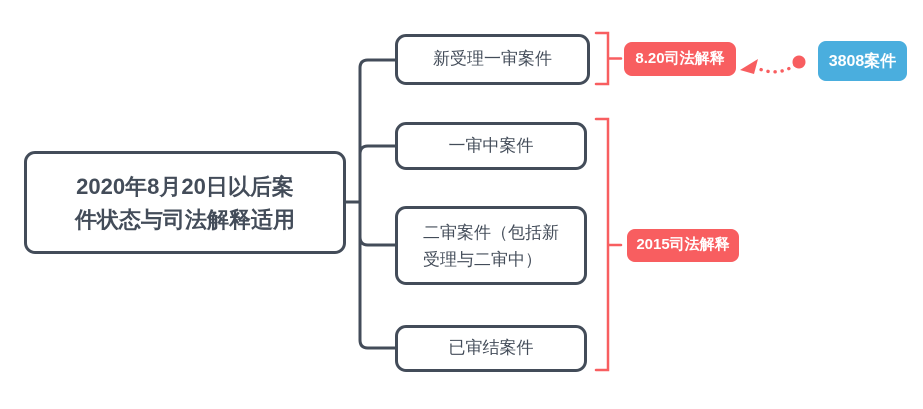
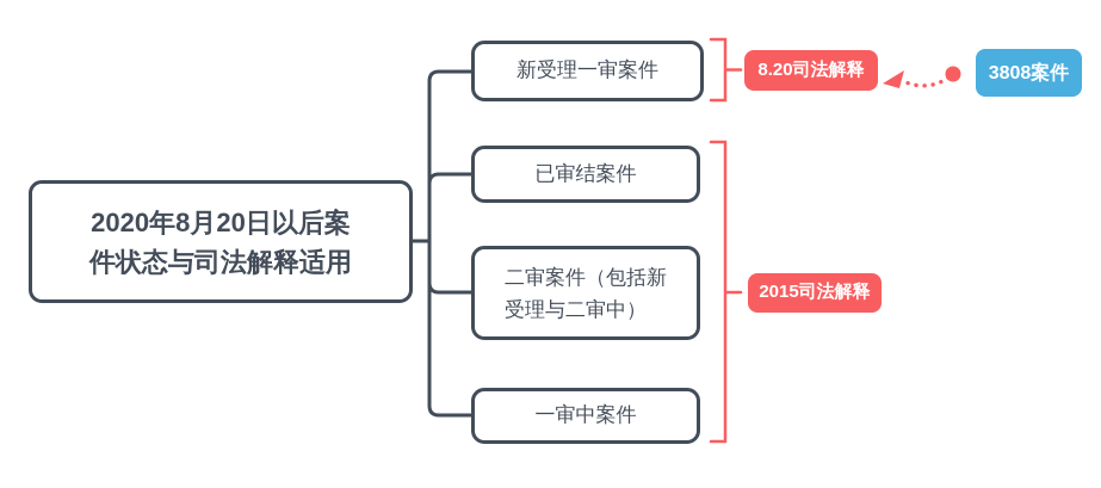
  2020年8月20日以后案
  件状态与司法解释适用
  新受理一审案件
- 一审中案件
+ 已审结案件
  二审案件（包括新
  受理与二审中）
- 已审结案件
+ 一审中案件
  8.20司法解释
  2015司法解释
  3808案件
